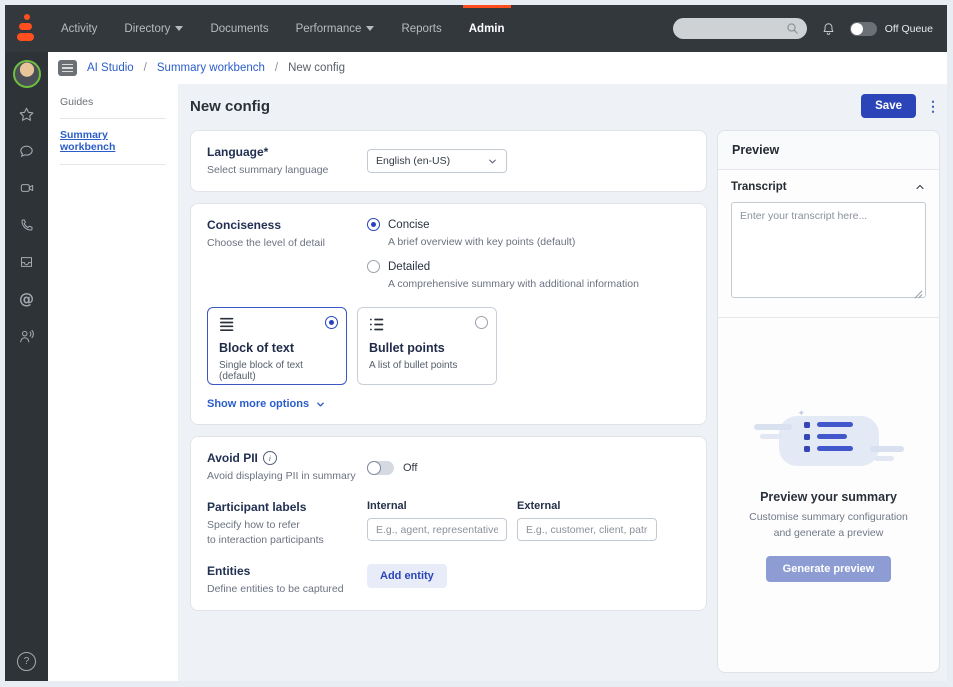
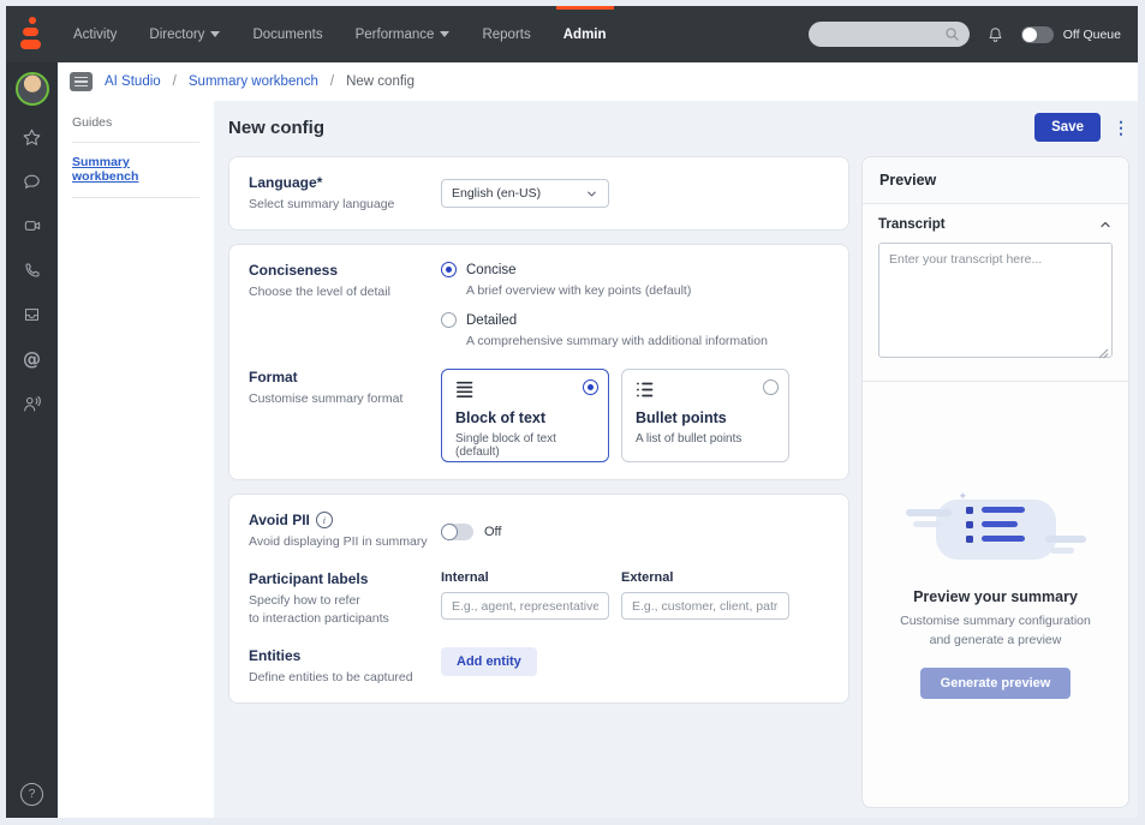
  Activity
  Directory
  Documents
  Performance
  Reports
  Admin
  Off Queue
  @
  ?
  AI Studio
  /
  Summary workbench
  /
  New config
  Guides
  Summary workbench
  New config
  Save
  ⋮
  Language*
  Select summary language
  English (en-US)
  Conciseness
  Choose the level of detail
  Concise
  A brief overview with key points (default)
  Detailed
  A comprehensive summary with additional information
+ Format
+ Customise summary format
  Block of text
  Single block of text (default)
  Bullet points
  A list of bullet points
- Show more options
  Avoid PII
  i
  Avoid displaying PII in summary
  Off
  Participant labels
  Specify how to refer
  to interaction participants
  Internal
  E.g., agent, representative
  External
  E.g., customer, client, patr
  Entities
  Define entities to be captured
  Add entity
  Preview
  Transcript
  Enter your transcript here...
  ✦
  Preview your summary
  Customise summary configuration
  and generate a preview
  Generate preview
